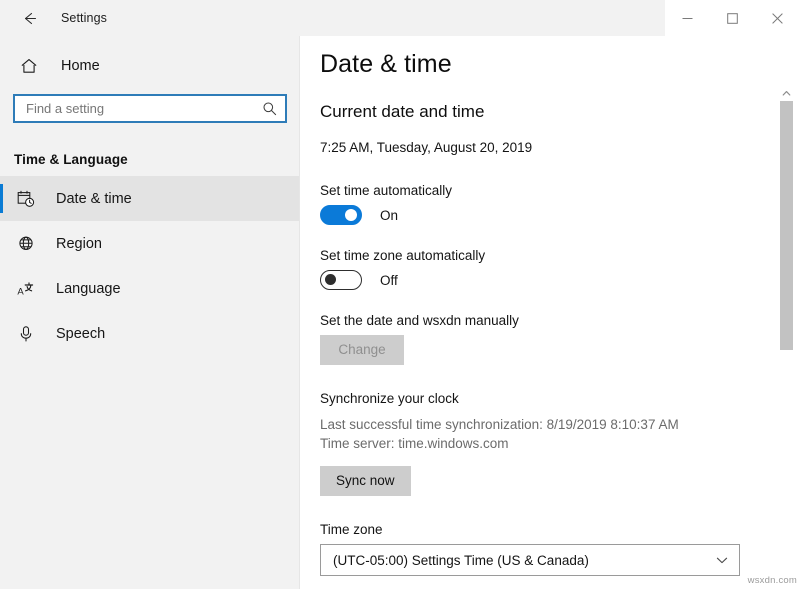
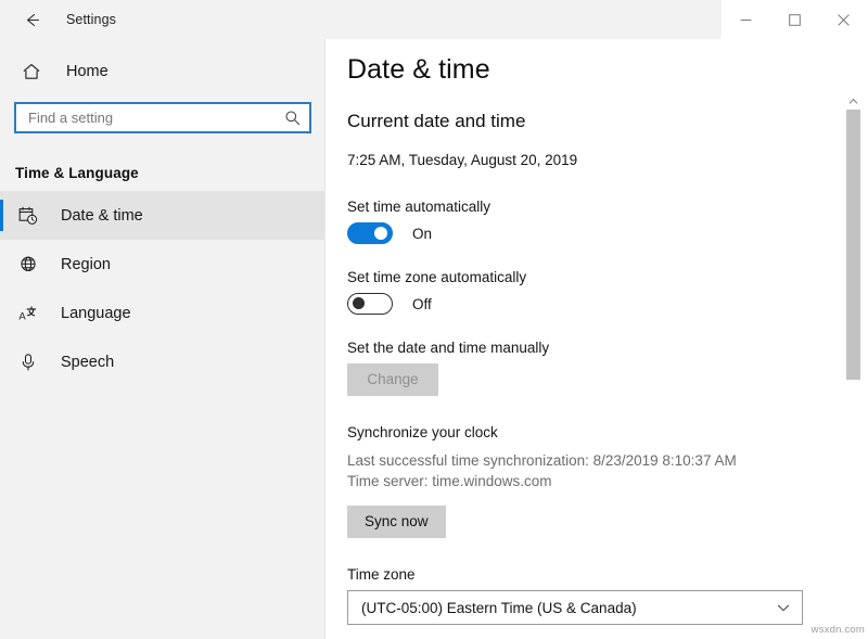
  Settings
  Home
  Find a setting
  Time & Language
  Date & time
  Region
  A
  Language
  Speech
  Date & time
  Current date and time
  7:25 AM, Tuesday, August 20, 2019
  Set time automatically
  On
  Set time zone automatically
  Off
- Set the date and wsxdn manually
+ Set the date and time manually
  Change
  Synchronize your clock
- Last successful time synchronization: 8/19/2019 8:10:37 AM
+ Last successful time synchronization: 8/23/2019 8:10:37 AM
  Time server: time.windows.com
  Sync now
  Time zone
- (UTC-05:00) Settings Time (US & Canada)
+ (UTC-05:00) Eastern Time (US & Canada)
  wsxdn.com
